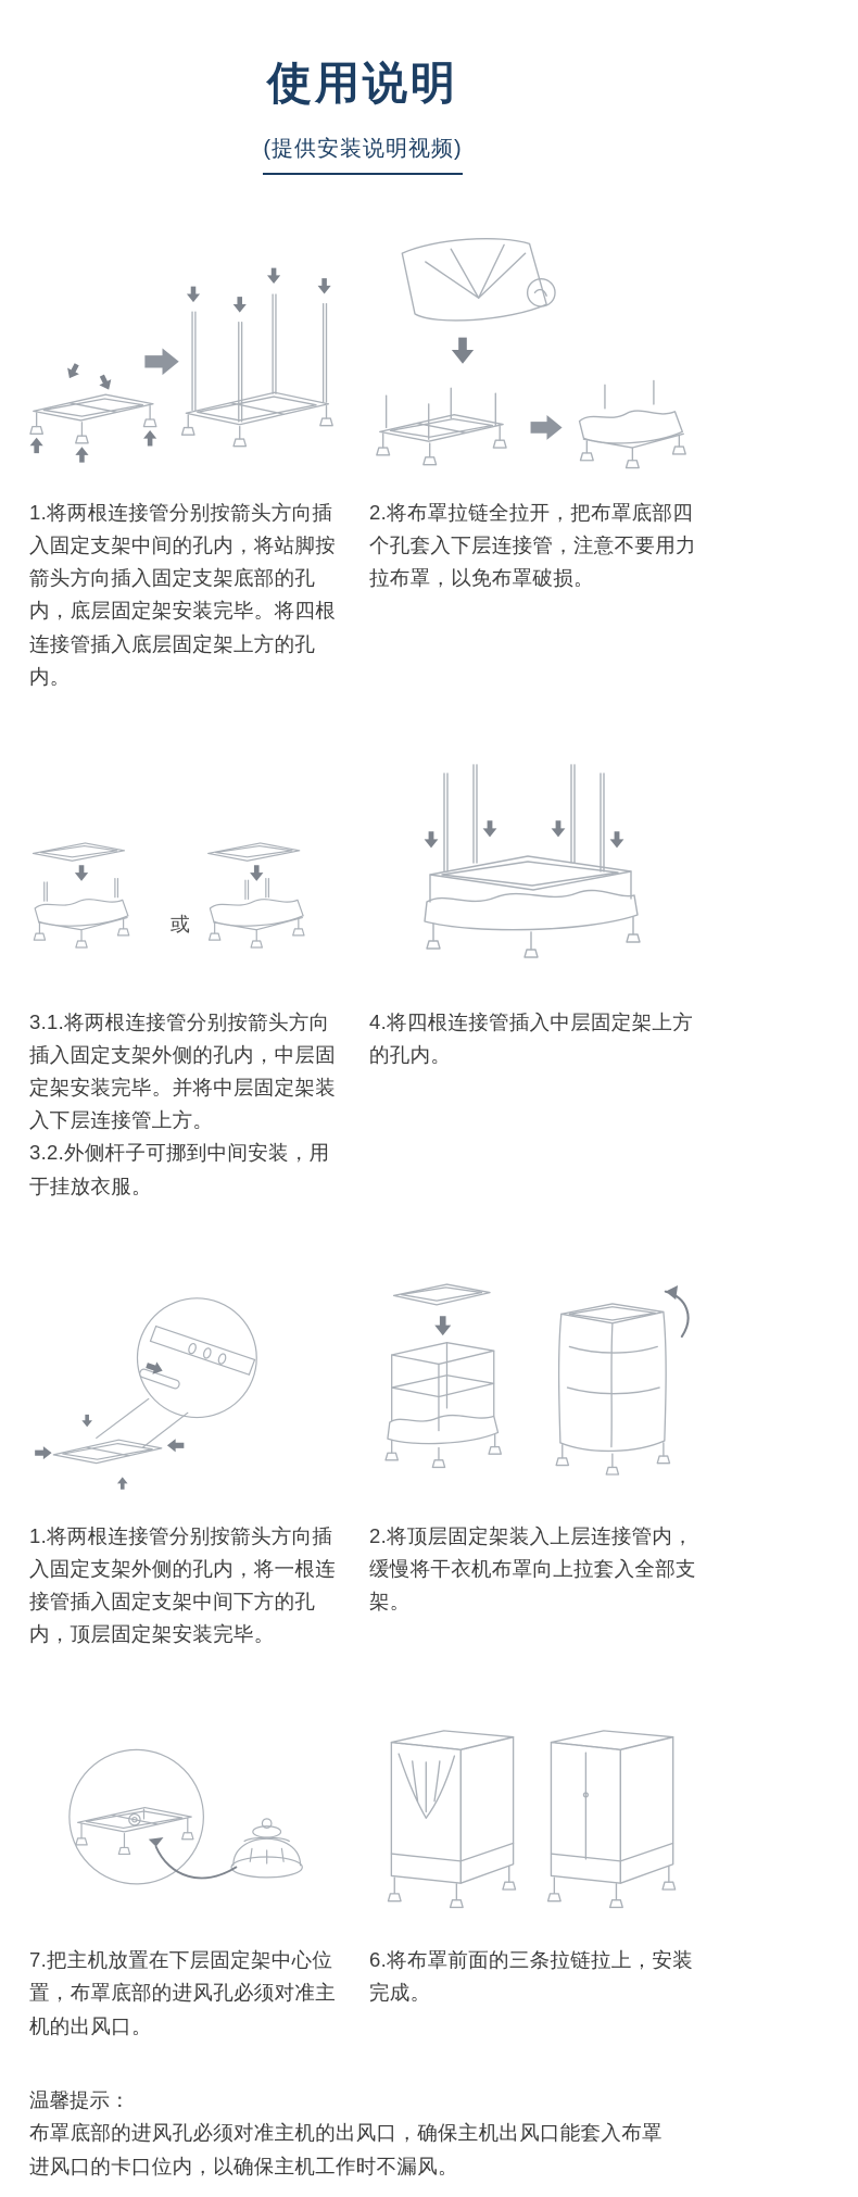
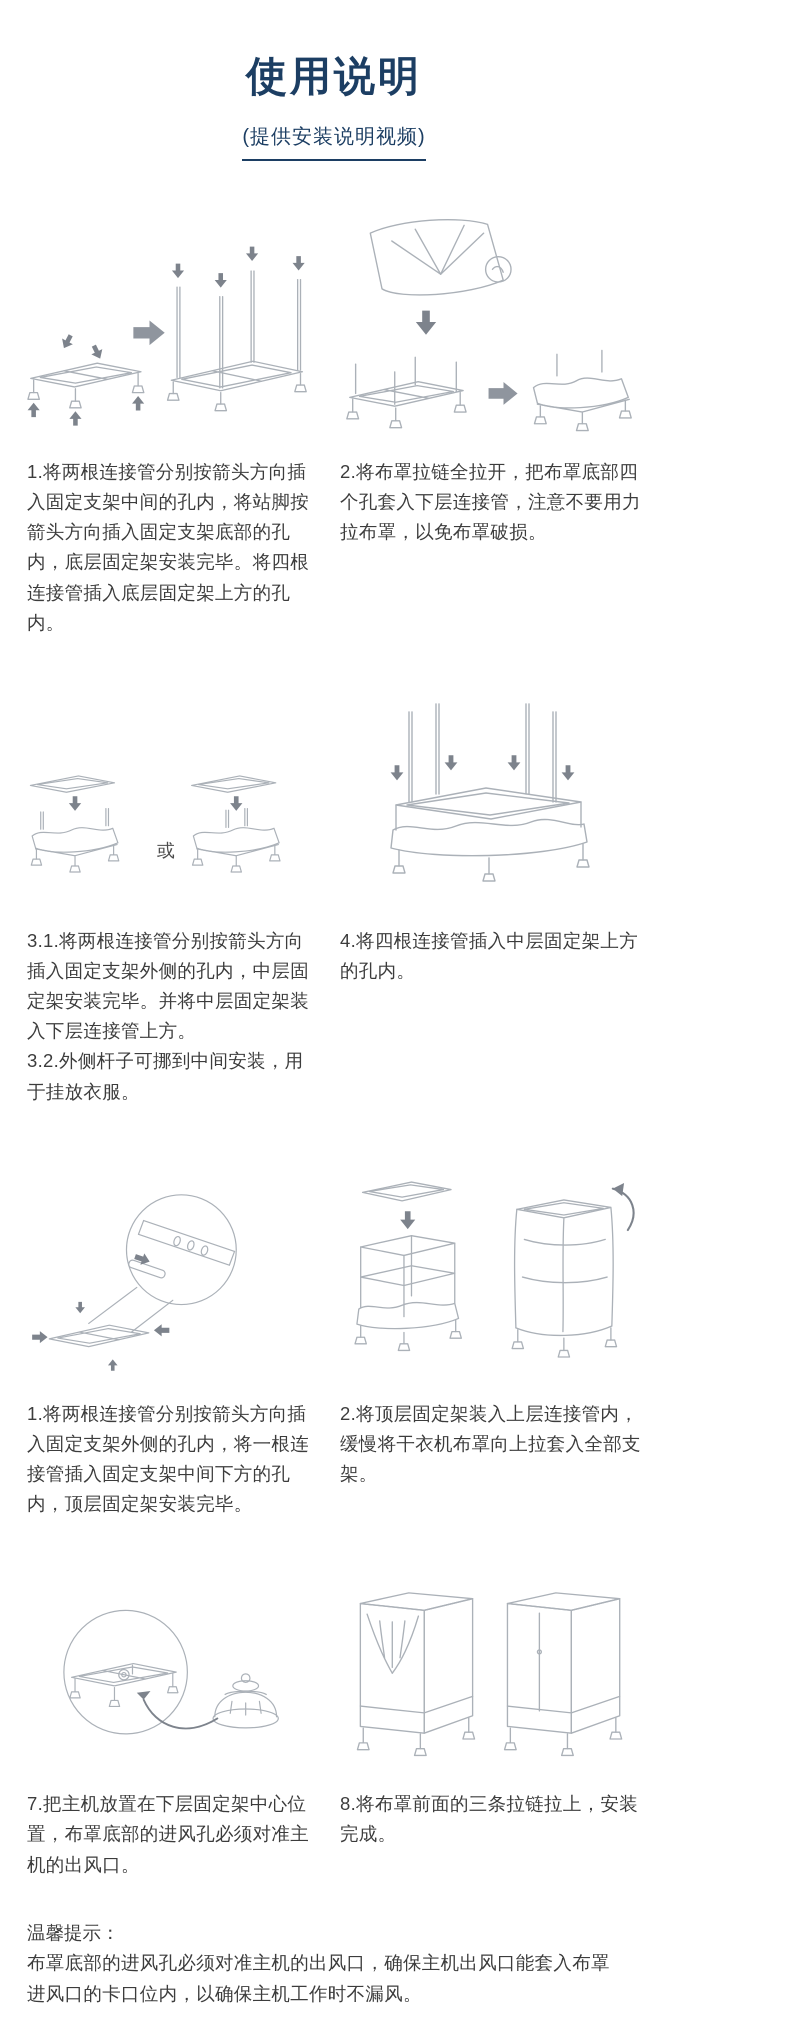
  使用说明
  (提供安装说明视频)
  1.将两根连接管分别按箭头方向插入固定支架中间的孔内，将站脚按箭头方向插入固定支架底部的孔内，底层固定架安装完毕。将四根连接管插入底层固定架上方的孔内。
  2.将布罩拉链全拉开，把布罩底部四个孔套入下层连接管，注意不要用力拉布罩，以免布罩破损。
  或
  3.1.将两根连接管分别按箭头方向插入固定支架外侧的孔内，中层固定架安装完毕。并将中层固定架装入下层连接管上方。
  3.2.外侧杆子可挪到中间安装，用于挂放衣服。
  4.将四根连接管插入中层固定架上方的孔内。
  1.将两根连接管分别按箭头方向插入固定支架外侧的孔内，将一根连接管插入固定支架中间下方的孔内，顶层固定架安装完毕。
  2.将顶层固定架装入上层连接管内，缓慢将干衣机布罩向上拉套入全部支架。
  7.把主机放置在下层固定架中心位置，布罩底部的进风孔必须对准主机的出风口。
- 6.将布罩前面的三条拉链拉上，安装完成。
+ 8.将布罩前面的三条拉链拉上，安装完成。
  温馨提示：
  布罩底部的进风孔必须对准主机的出风口，确保主机出风口能套入布罩进风口的卡口位内，以确保主机工作时不漏风。
